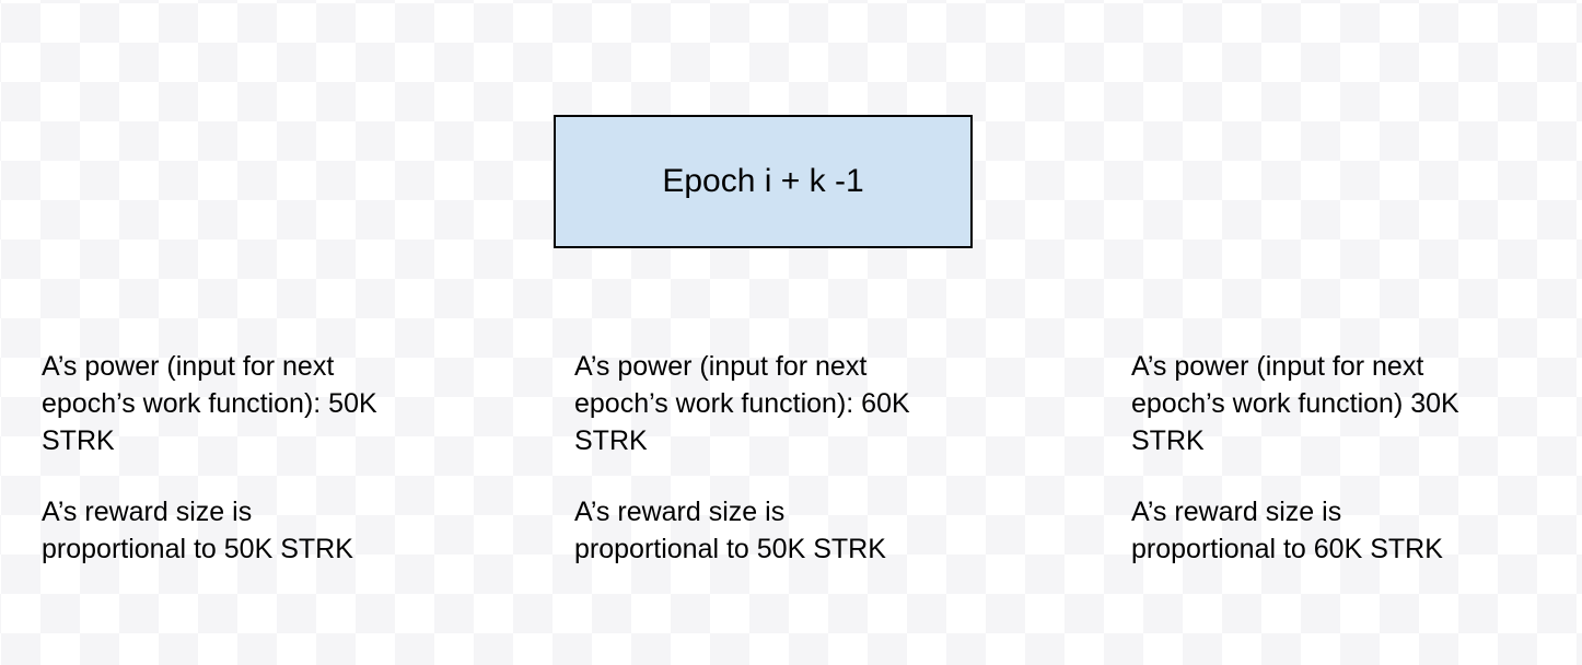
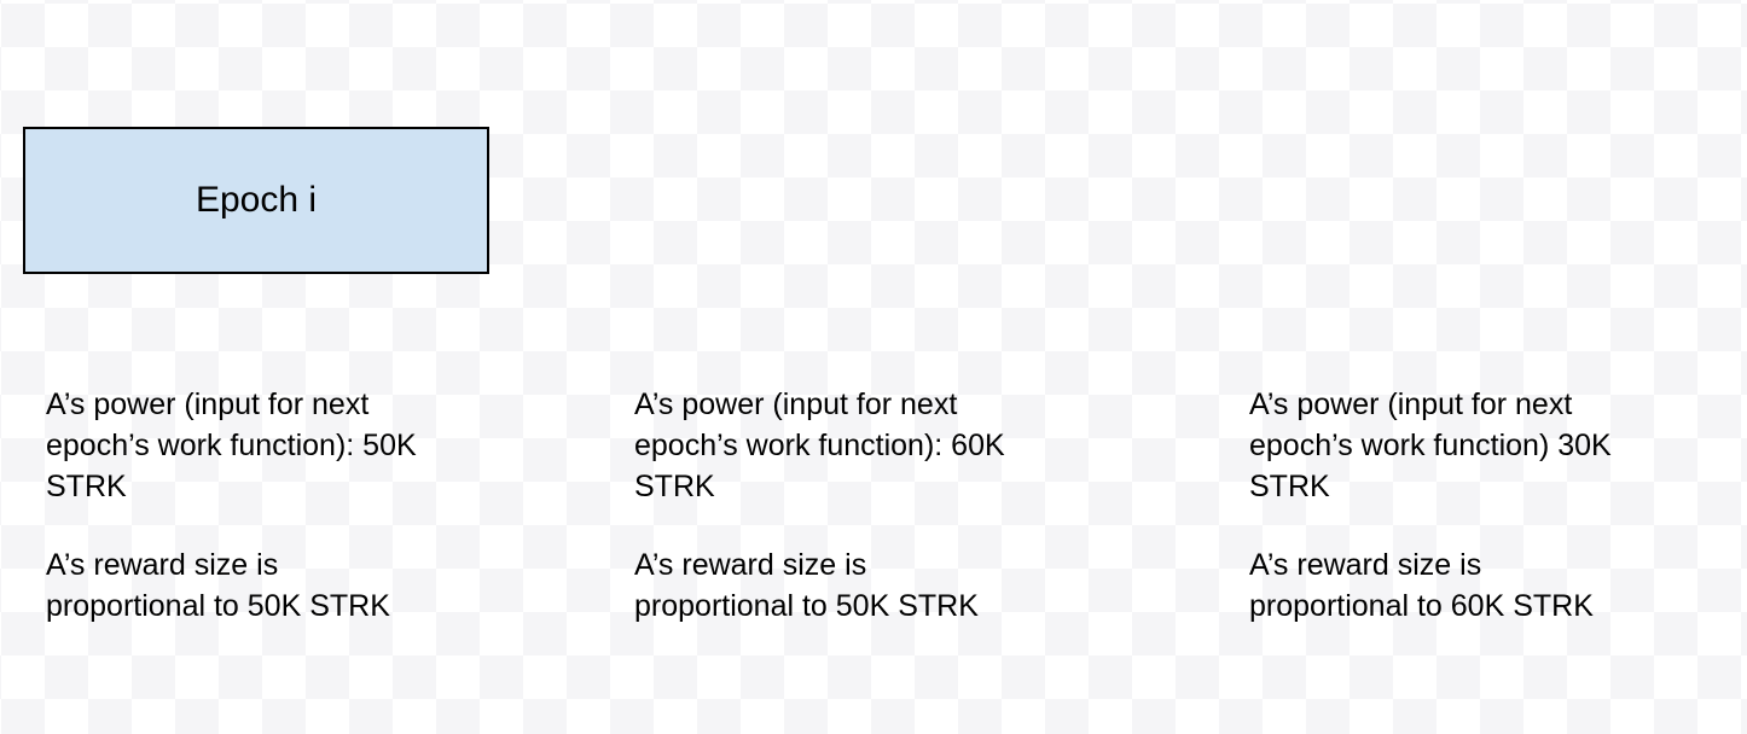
+ Epoch i
  A’s power (input for next
  epoch’s work function): 50K
  STRK
  A’s reward size is
  proportional to 50K STRK
- Epoch i + k -1
  A’s power (input for next
  epoch’s work function): 60K
  STRK
  A’s reward size is
  proportional to 50K STRK
  A’s power (input for next
  epoch’s work function) 30K
  STRK
  A’s reward size is
  proportional to 60K STRK
